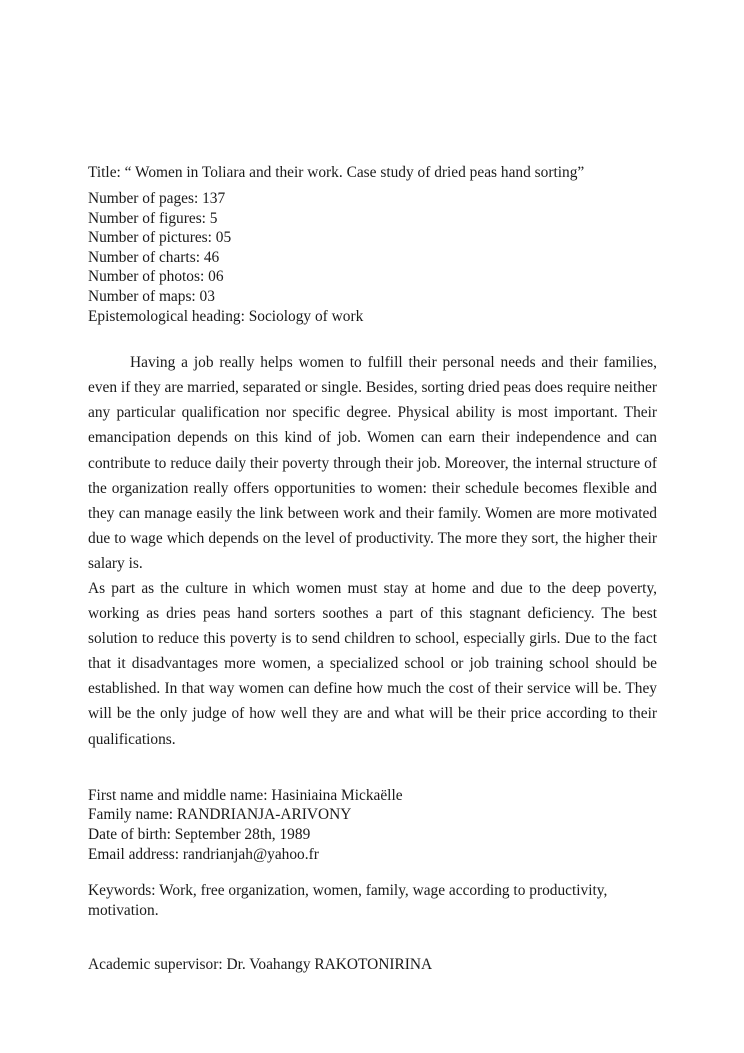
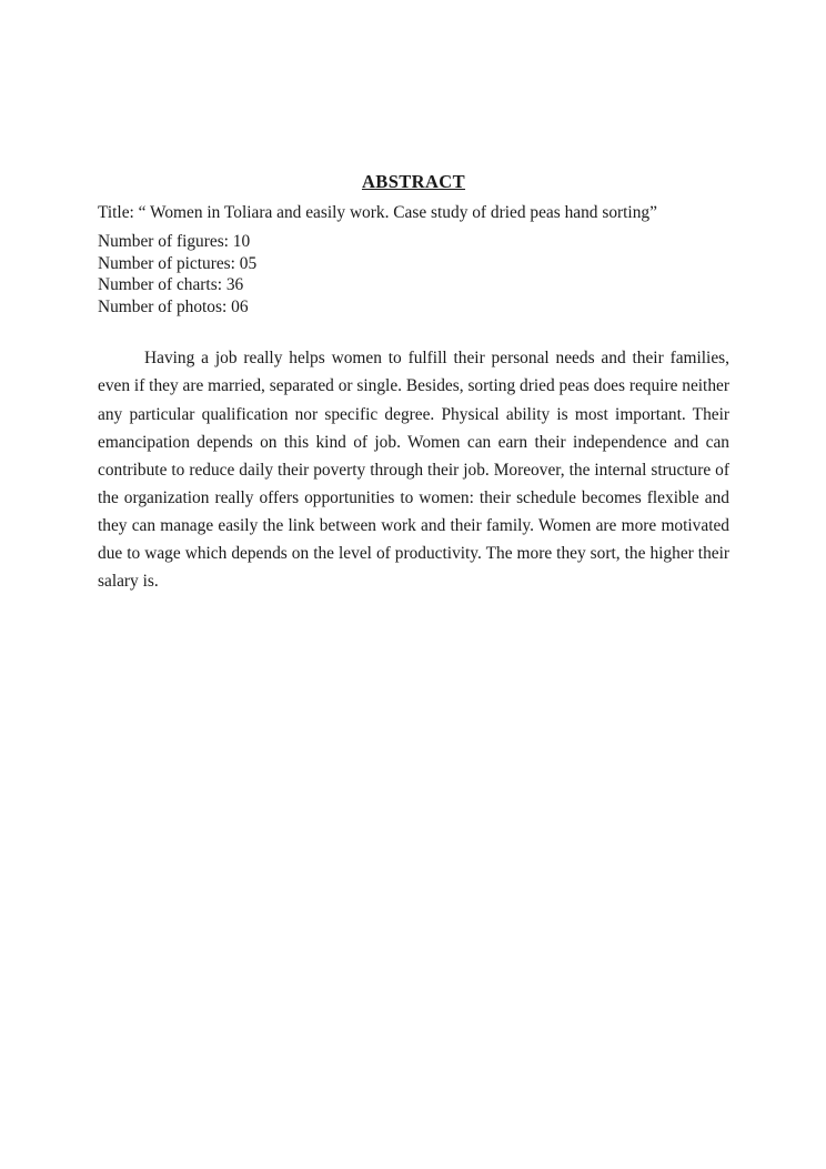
+ ABSTRACT
- Title: “ Women in Toliara and their work. Case study of dried peas hand sorting”
+ Title: “ Women in Toliara and easily work. Case study of dried peas hand sorting”
- Number of pages: 137
- Number of figures: 5
+ Number of figures: 10
  Number of pictures: 05
- Number of charts: 46
+ Number of charts: 36
  Number of photos: 06
- Number of maps: 03
- Epistemological heading: Sociology of work
  Having a job really helps women to fulfill their personal needs and their families, even if they are married, separated or single. Besides, sorting dried peas does require neither any particular qualification nor specific degree. Physical ability is most important. Their emancipation depends on this kind of job. Women can earn their independence and can contribute to reduce daily their poverty through their job. Moreover, the internal structure of the organization really offers opportunities to women: their schedule becomes flexible and they can manage easily the link between work and their family. Women are more motivated due to wage which depends on the level of productivity. The more they sort, the higher their salary is.
- As part as the culture in which women must stay at home and due to the deep poverty, working as dries peas hand sorters soothes a part of this stagnant deficiency. The best solution to reduce this poverty is to send children to school, especially girls. Due to the fact that it disadvantages more women, a specialized school or job training school should be established. In that way women can define how much the cost of their service will be. They will be the only judge of how well they are and what will be their price according to their qualifications.
- First name and middle name: Hasiniaina Mickaëlle
- Family name: RANDRIANJA-ARIVONY
- Date of birth: September 28th, 1989
- Email address: randrianjah@yahoo.fr
- Keywords: Work, free organization, women, family, wage according to productivity, motivation.
- Academic supervisor: Dr. Voahangy RAKOTONIRINA
